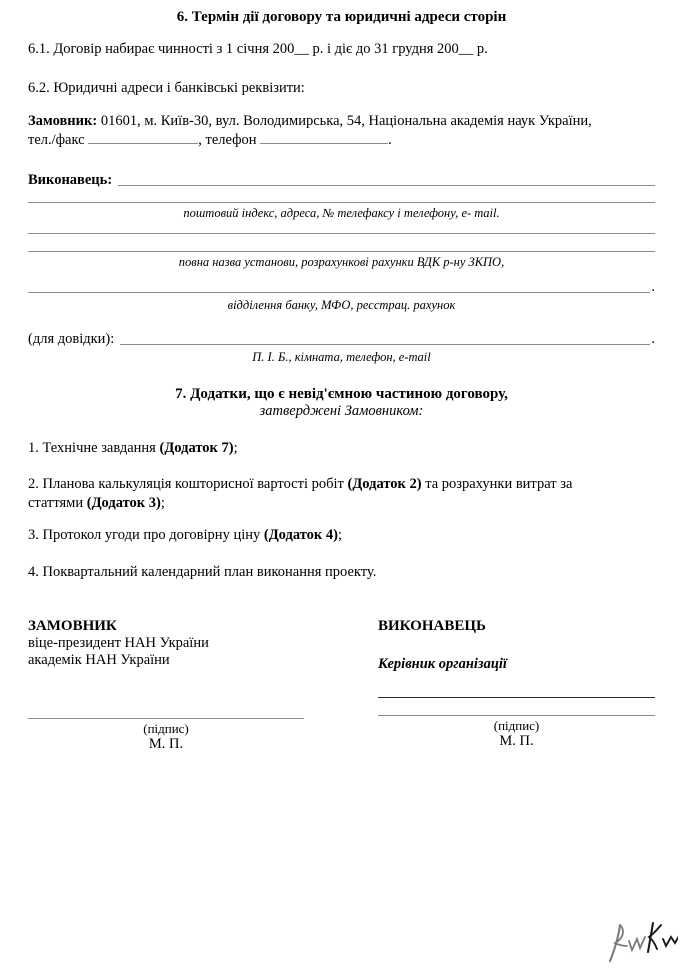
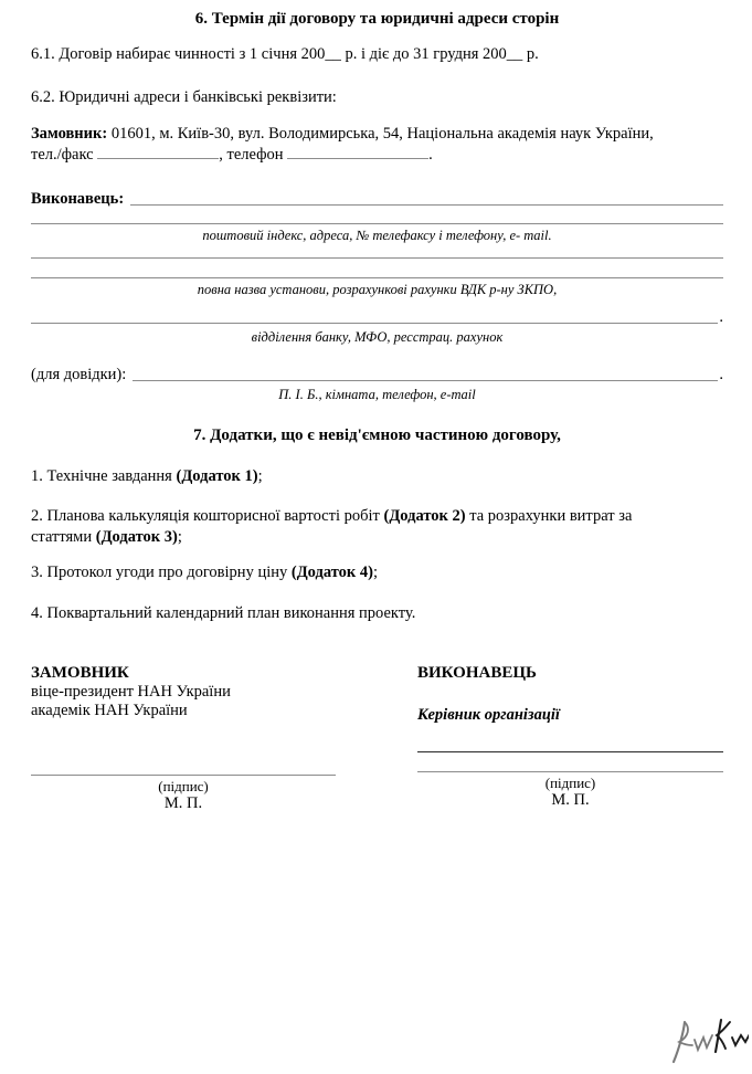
  6. Термін дії договору та юридичні адреси сторін
  6.1. Договір набирає чинності з 1 січня 200__ р. і діє до 31 грудня 200__ р.
  6.2. Юридичні адреси і банківські реквізити:
  Замовник: 01601, м. Київ-30, вул. Володимирська, 54, Національна академія наук України,
  тел./факс , телефон .
  Виконавець:
  поштовий індекс, адреса, № телефаксу і телефону, е- mail.
  повна назва установи, розрахункові рахунки ВДК р-ну ЗКПО,
  .
  відділення банку, МФО, ресстрац. рахунок
  (для довідки):
  .
  П. І. Б., кімната, телефон, e-mail
  7. Додатки, що є невід'ємною частиною договору,
- затверджені Замовником:
- 1. Технічне завдання (Додаток 7);
+ 1. Технічне завдання (Додаток 1);
  2. Планова калькуляція кошторисної вартості робіт (Додаток 2) та розрахунки витрат за
  статтями (Додаток 3);
  3. Протокол угоди про договірну ціну (Додаток 4);
  4. Поквартальний календарний план виконання проекту.
  ЗАМОВНИК
  віце-президент НАН України
  академік НАН України
  (підпис)
  М. П.
  ВИКОНАВЕЦЬ
  Керівник організації
  (підпис)
  М. П.
